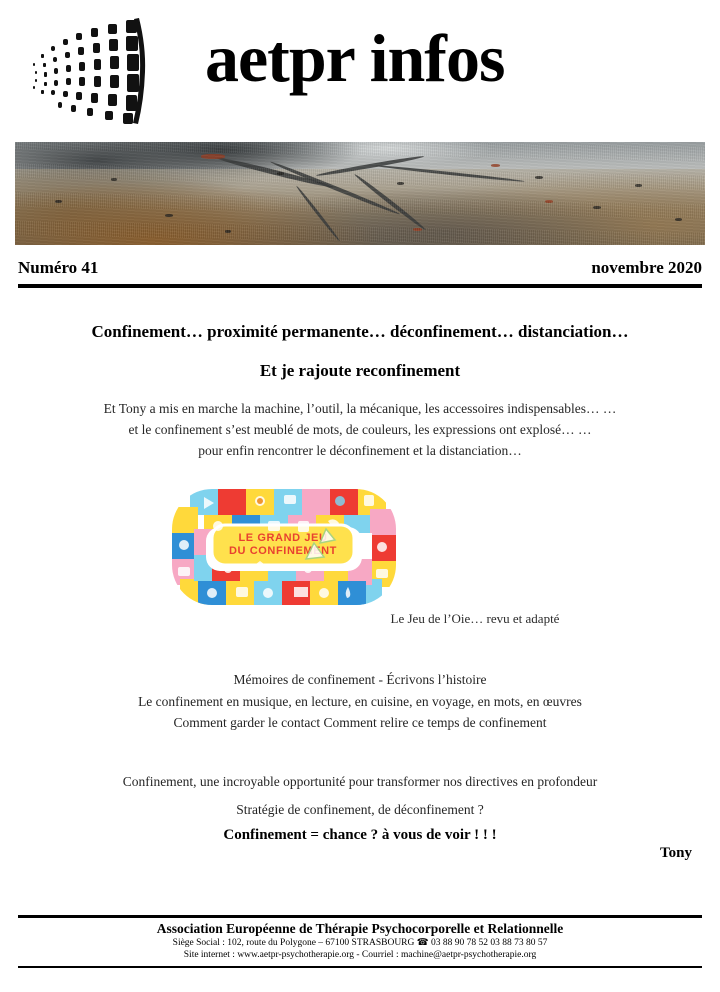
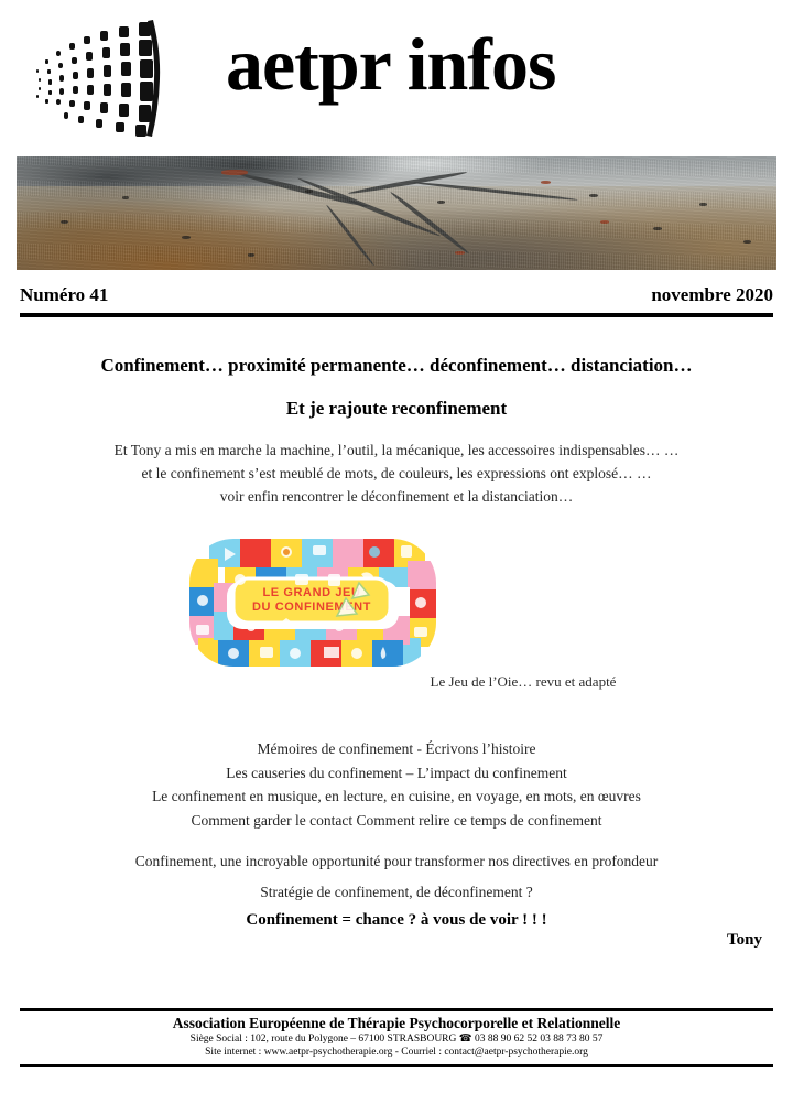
  aetpr infos
  Numéro 41
  novembre 2020
  Confinement… proximité permanente… déconfinement… distanciation…
  Et je rajoute reconfinement
  Et Tony a mis en marche la machine, l’outil, la mécanique, les accessoires indispensables… …
  et le confinement s’est meublé de mots, de couleurs, les expressions ont explosé… …
- pour enfin rencontrer le déconfinement et la distanciation…
+ voir enfin rencontrer le déconfinement et la distanciation…
  LE GRAND JEU
  DU CONFINEMENT
  Le Jeu de l’Oie… revu et adapté
  Mémoires de confinement - Écrivons l’histoire
+ Les causeries du confinement – L’impact du confinement
  Le confinement en musique, en lecture, en cuisine, en voyage, en mots, en œuvres
  Comment garder le contact Comment relire ce temps de confinement
  Confinement, une incroyable opportunité pour transformer nos directives en profondeur
  Stratégie de confinement, de déconfinement ?
  Confinement = chance ? à vous de voir ! ! !
  Tony
  Association Européenne de Thérapie Psychocorporelle et Relationnelle
- Siège Social : 102, route du Polygone – 67100 STRASBOURG ☎ 03 88 90 78 52 03 88 73 80 57
+ Siège Social : 102, route du Polygone – 67100 STRASBOURG ☎ 03 88 90 62 52 03 88 73 80 57
- Site internet : www.aetpr-psychotherapie.org - Courriel : machine@aetpr-psychotherapie.org
+ Site internet : www.aetpr-psychotherapie.org - Courriel : contact@aetpr-psychotherapie.org
